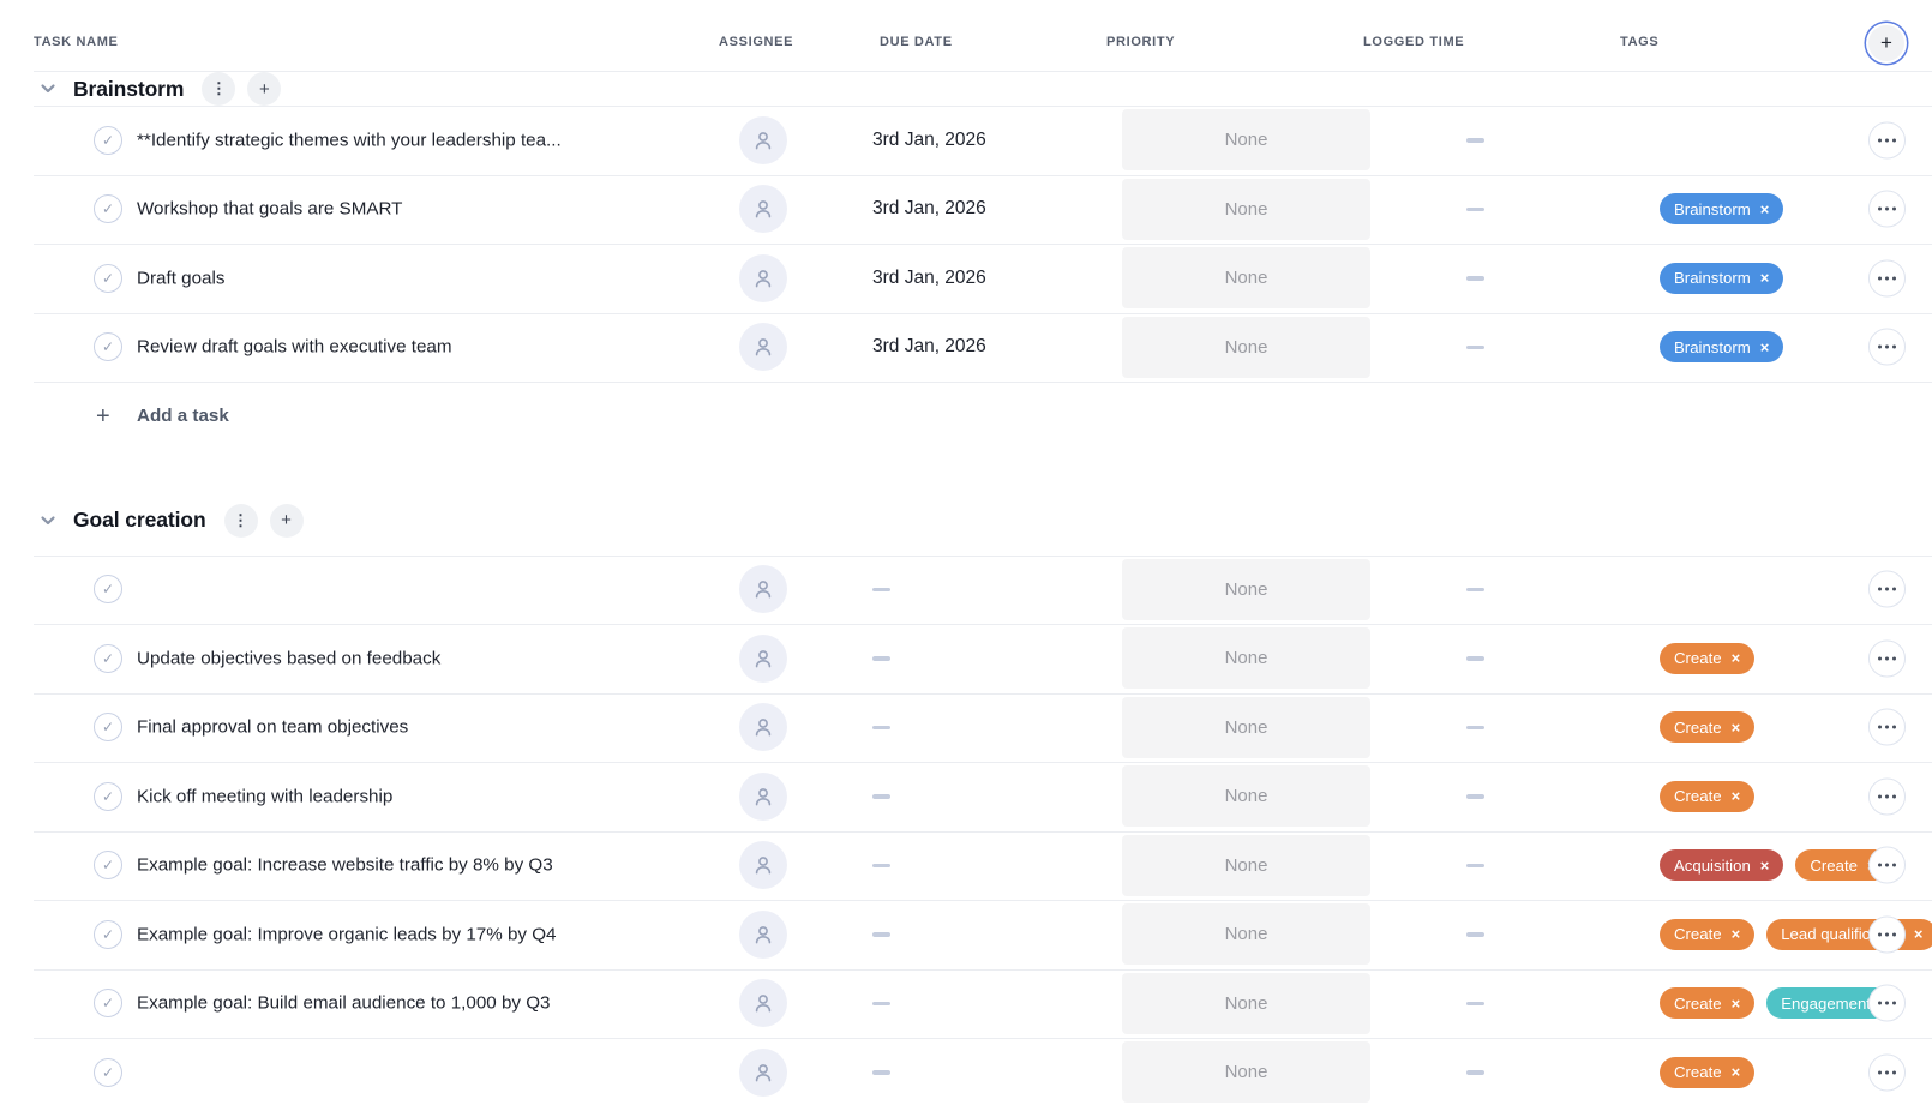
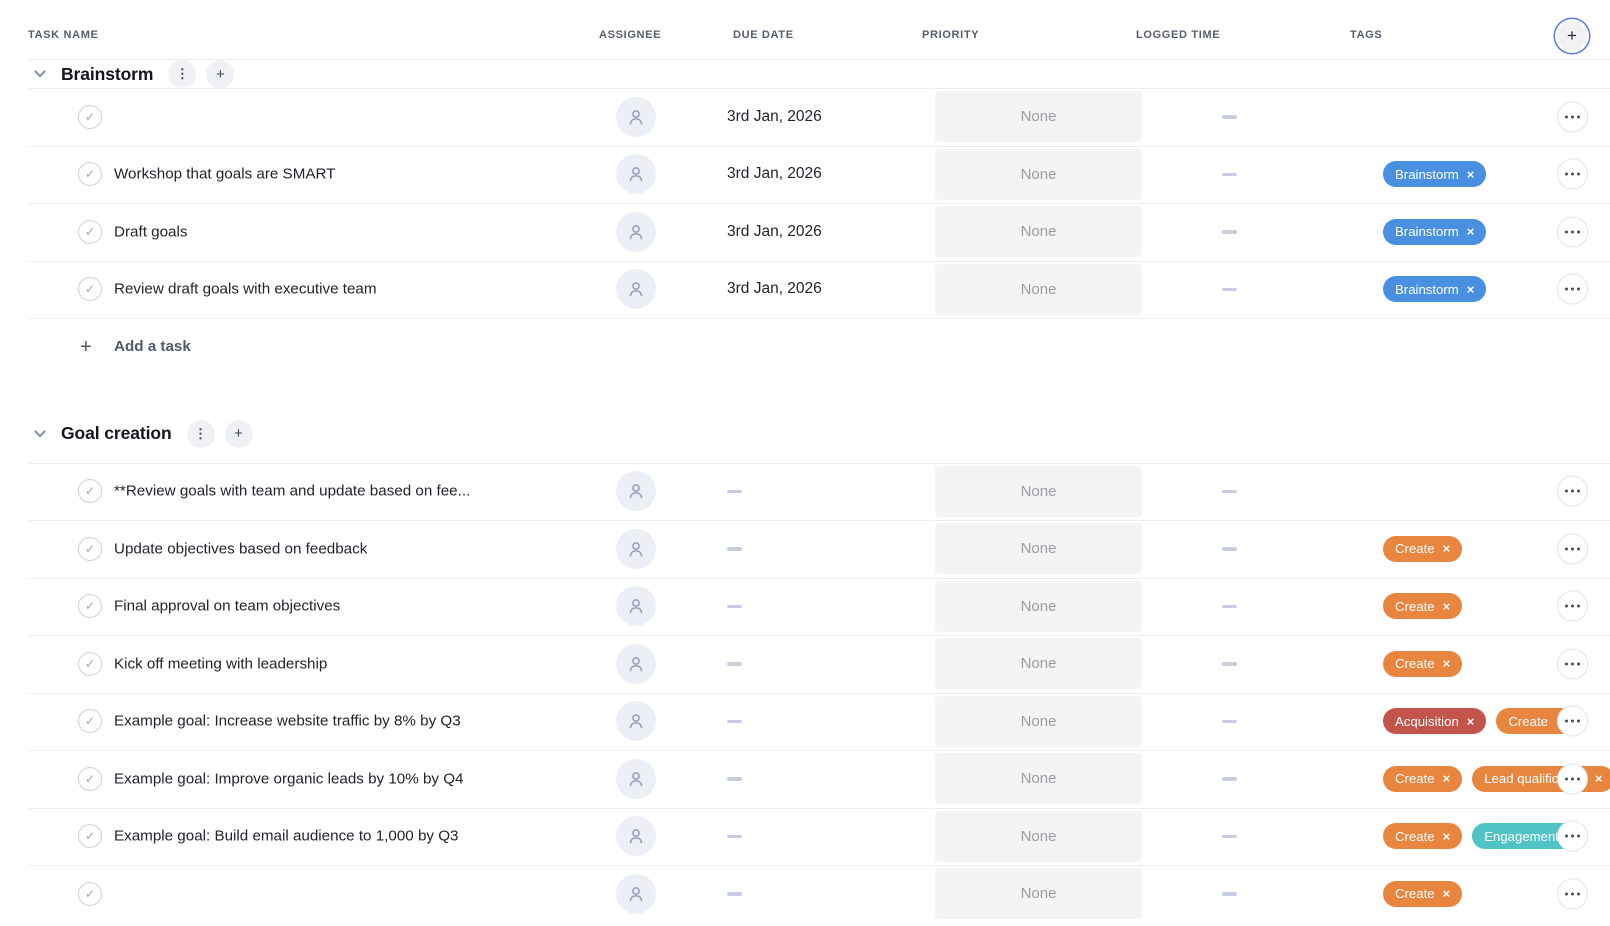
  TASK NAME
  ASSIGNEE
  DUE DATE
  PRIORITY
  LOGGED TIME
  TAGS
  +
  Brainstorm
  ⋮
  +
  ✓
- **Identify strategic themes with your leadership tea...
  3rd Jan, 2026
  None
  ✓
  Workshop that goals are SMART
  3rd Jan, 2026
  None
  Brainstorm
  ×
  ✓
  Draft goals
  3rd Jan, 2026
  None
  Brainstorm
  ×
  ✓
  Review draft goals with executive team
  3rd Jan, 2026
  None
  Brainstorm
  ×
  +
  Add a task
  Goal creation
  ⋮
  +
  ✓
+ **Review goals with team and update based on fee...
  None
  ✓
  Update objectives based on feedback
  None
  Create
  ×
  ✓
  Final approval on team objectives
  None
  Create
  ×
  ✓
  Kick off meeting with leadership
  None
  Create
  ×
  ✓
  Example goal: Increase website traffic by 8% by Q3
  None
  Acquisition
  ×
  Create
  ✓
- Example goal: Improve organic leads by 17% by Q4
+ Example goal: Improve organic leads by 10% by Q4
  None
  Create
  ×
  Lead qualific
  ×
  ✓
  Example goal: Build email audience to 1,000 by Q3
  None
  Create
  ×
  Engagemen
  ✓
  None
  Create
  ×
